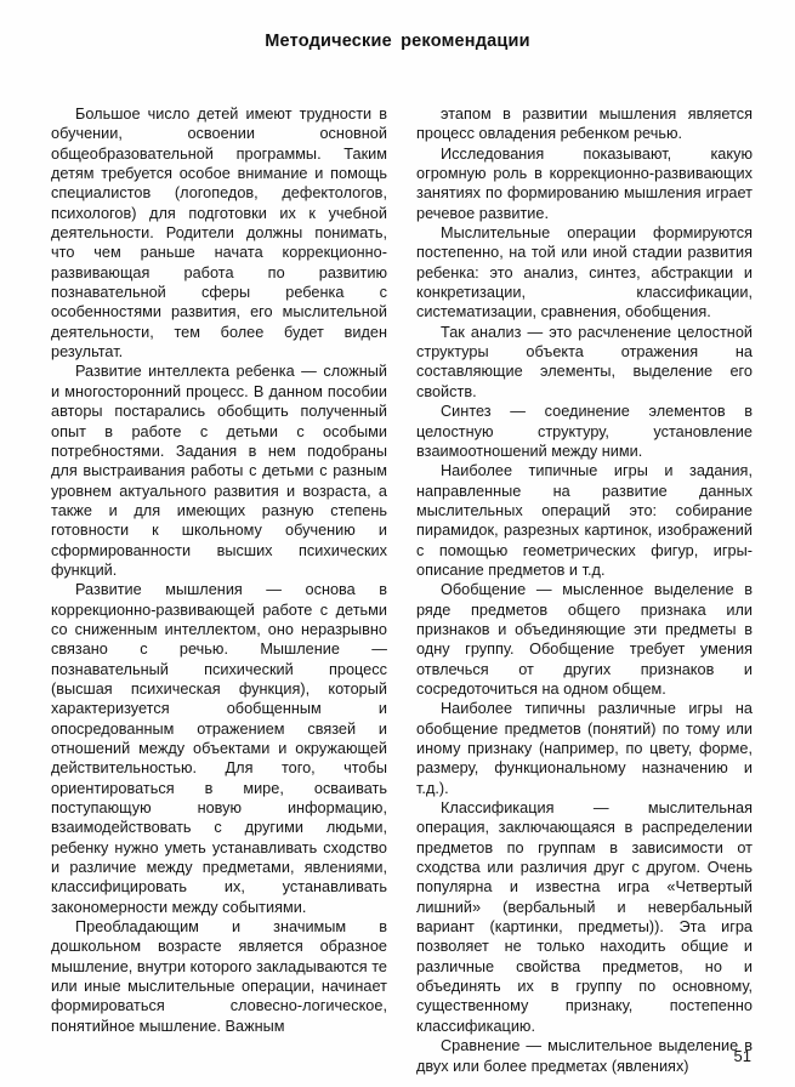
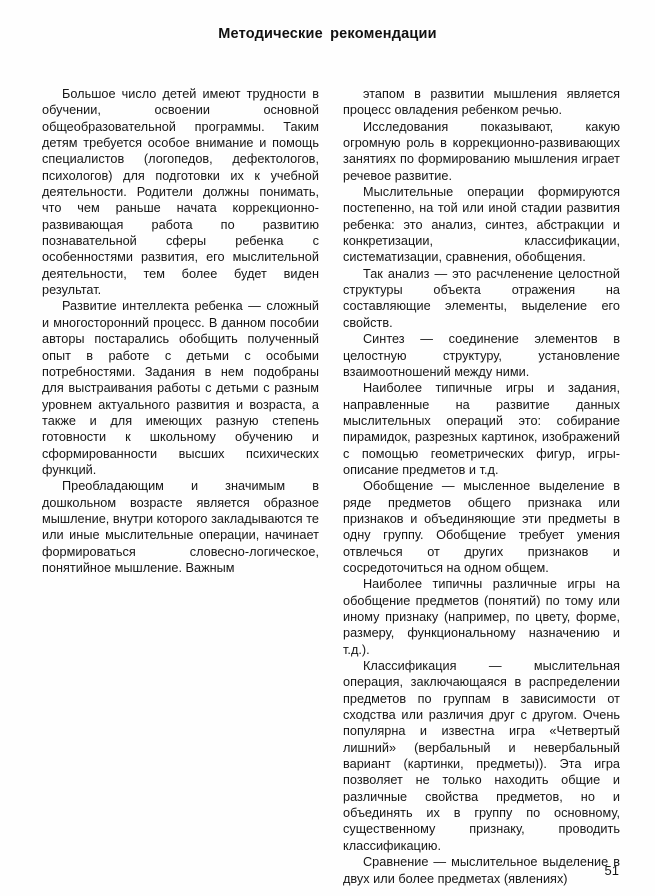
  Методические рекомендации
  Большое число детей имеют трудности в обучении, освоении основной общеобразовательной программы. Таким детям требуется особое внимание и помощь специалистов (логопедов, дефектологов, психологов) для подготовки их к учебной деятельности. Родители должны понимать, что чем раньше начата коррекционно-развивающая работа по развитию познавательной сферы ребенка с особенностями развития, его мыслительной деятельности, тем более будет виден результат.
  Развитие интеллекта ребенка — сложный и многосторонний процесс. В данном пособии авторы постарались обобщить полученный опыт в работе с детьми с особыми потребностями. Задания в нем подобраны для выстраивания работы с детьми с разным уровнем актуального развития и возраста, а также и для имеющих разную степень готовности к школьному обучению и сформированности высших психических функций.
- Развитие мышления — основа в коррекционно-развивающей работе с детьми со сниженным интеллектом, оно неразрывно связано с речью. Мышление — познавательный психический процесс (высшая психическая функция), который характеризуется обобщенным и опосредованным отражением связей и отношений между объектами и окружающей действительностью. Для того, чтобы ориентироваться в мире, осваивать поступающую новую информацию, взаимодействовать с другими людьми, ребенку нужно уметь устанавливать сходство и различие между предметами, явлениями, классифицировать их, устанавливать закономерности между событиями.
  Преобладающим и значимым в дошкольном возрасте является образное мышление, внутри которого закладываются те или иные мыслительные операции, начинает формироваться словесно-логическое, понятийное мышление. Важным
  этапом в развитии мышления является процесс овладения ребенком речью.
  Исследования показывают, какую огромную роль в коррекционно-развивающих занятиях по формированию мышления играет речевое развитие.
  Мыслительные операции формируются постепенно, на той или иной стадии развития ребенка: это анализ, синтез, абстракции и конкретизации, классификации, систематизации, сравнения, обобщения.
  Так анализ — это расчленение целостной структуры объекта отражения на составляющие элементы, выделение его свойств.
  Синтез — соединение элементов в целостную структуру, установление взаимоотношений между ними.
  Наиболее типичные игры и задания, направленные на развитие данных мыслительных операций это: собирание пирамидок, разрезных картинок, изображений с помощью геометрических фигур, игры-описание предметов и т.д.
  Обобщение — мысленное выделение в ряде предметов общего признака или признаков и объединяющие эти предметы в одну группу. Обобщение требует умения отвлечься от других признаков и сосредоточиться на одном общем.
  Наиболее типичны различные игры на обобщение предметов (понятий) по тому или иному признаку (например, по цвету, форме, размеру, функциональному назначению и т.д.).
- Классификация — мыслительная операция, заключающаяся в распределении предметов по группам в зависимости от сходства или различия друг с другом. Очень популярна и известна игра «Четвертый лишний» (вербальный и невербальный вариант (картинки, предметы)). Эта игра позволяет не только находить общие и различные свойства предметов, но и объединять их в группу по основному, существенному признаку, постепенно классификацию.
+ Классификация — мыслительная операция, заключающаяся в распределении предметов по группам в зависимости от сходства или различия друг с другом. Очень популярна и известна игра «Четвертый лишний» (вербальный и невербальный вариант (картинки, предметы)). Эта игра позволяет не только находить общие и различные свойства предметов, но и объединять их в группу по основному, существенному признаку, проводить классификацию.
  Сравнение — мыслительное выделение в двух или более предметах (явлениях)
  51
